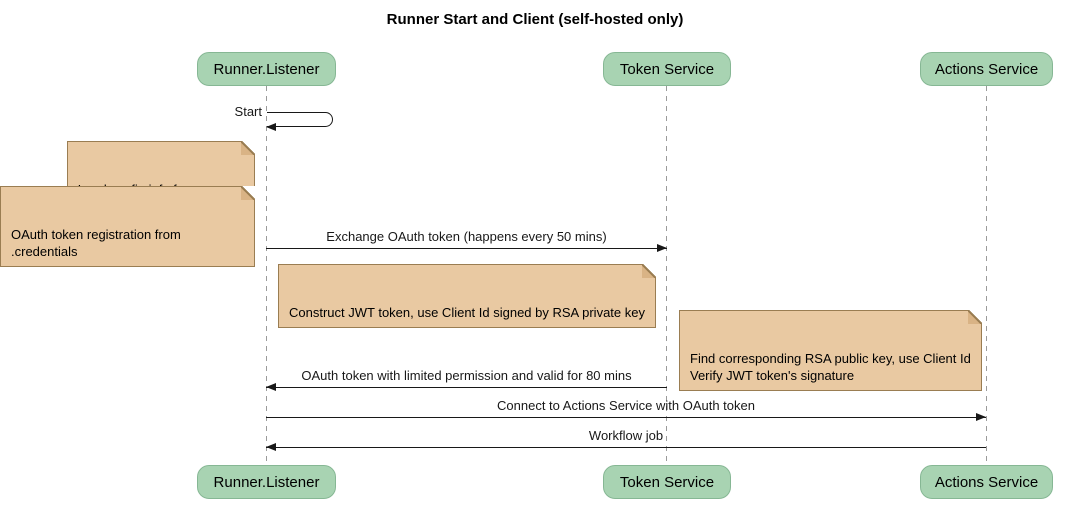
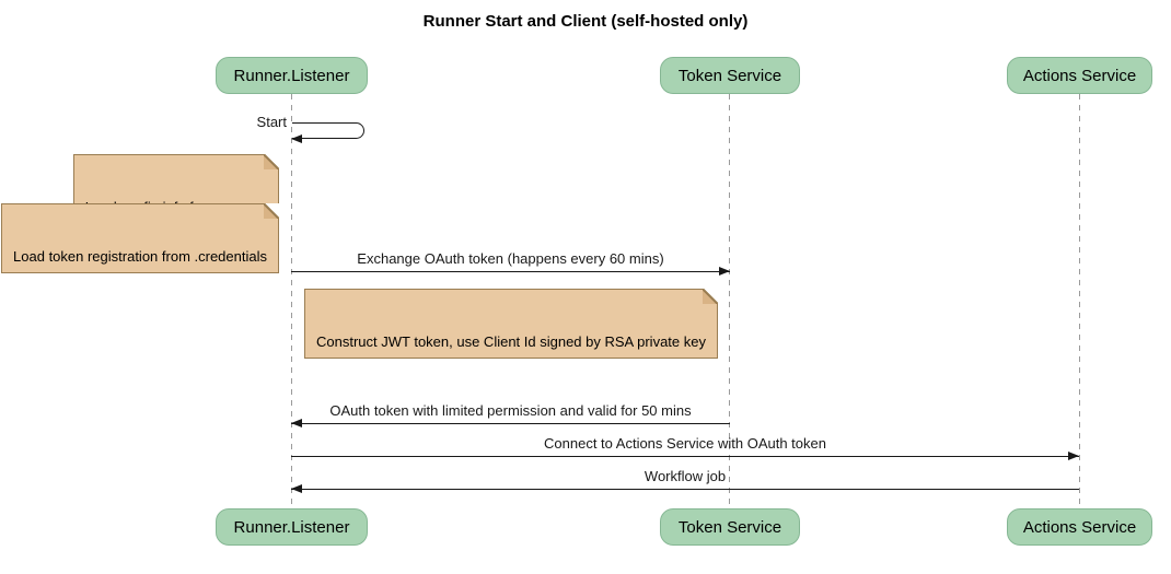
  Runner Start and Client (self-hosted only)
  Runner.Listener
  Token Service
  Actions Service
  Start
- OAuth token registration from .credentials
+ Load token registration from .credentials
- Exchange OAuth token (happens every 50 mins)
+ Exchange OAuth token (happens every 60 mins)
  Construct JWT token, use Client Id signed by RSA private key
- Find corresponding RSA public key, use Client Id
- Verify JWT token's signature
- OAuth token with limited permission and valid for 80 mins
+ OAuth token with limited permission and valid for 50 mins
  Connect to Actions Service with OAuth token
  Workflow job
  Runner.Listener
  Token Service
  Actions Service
